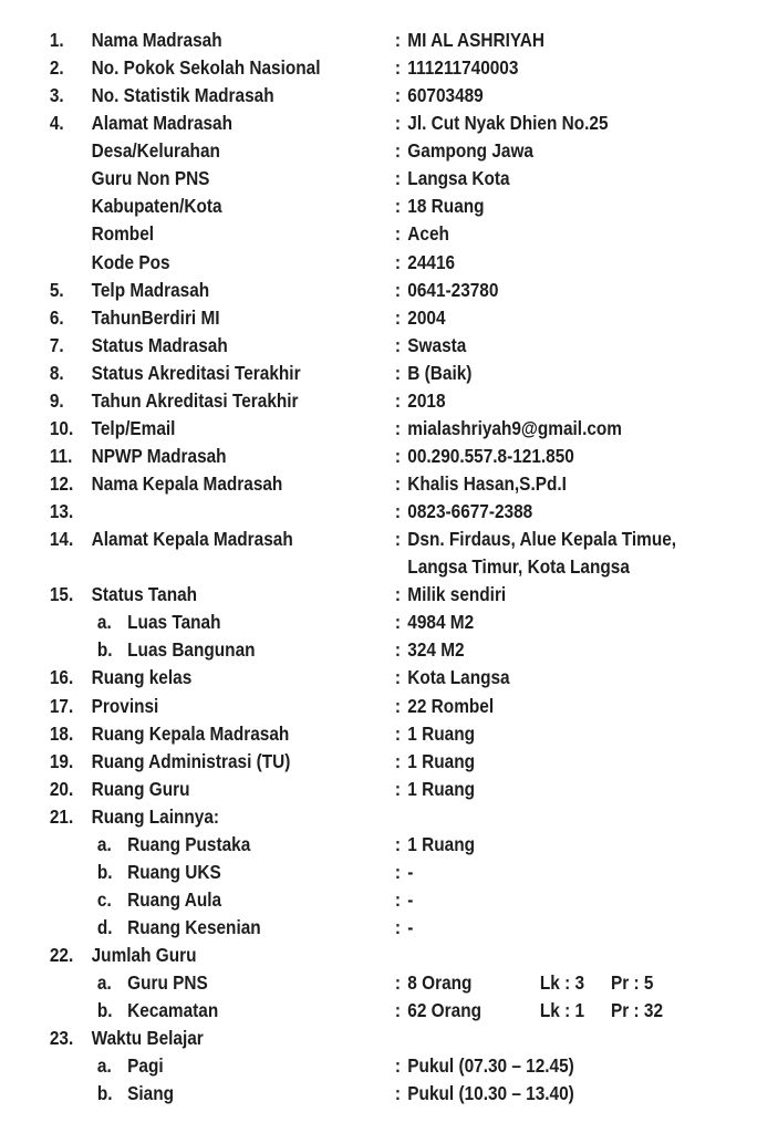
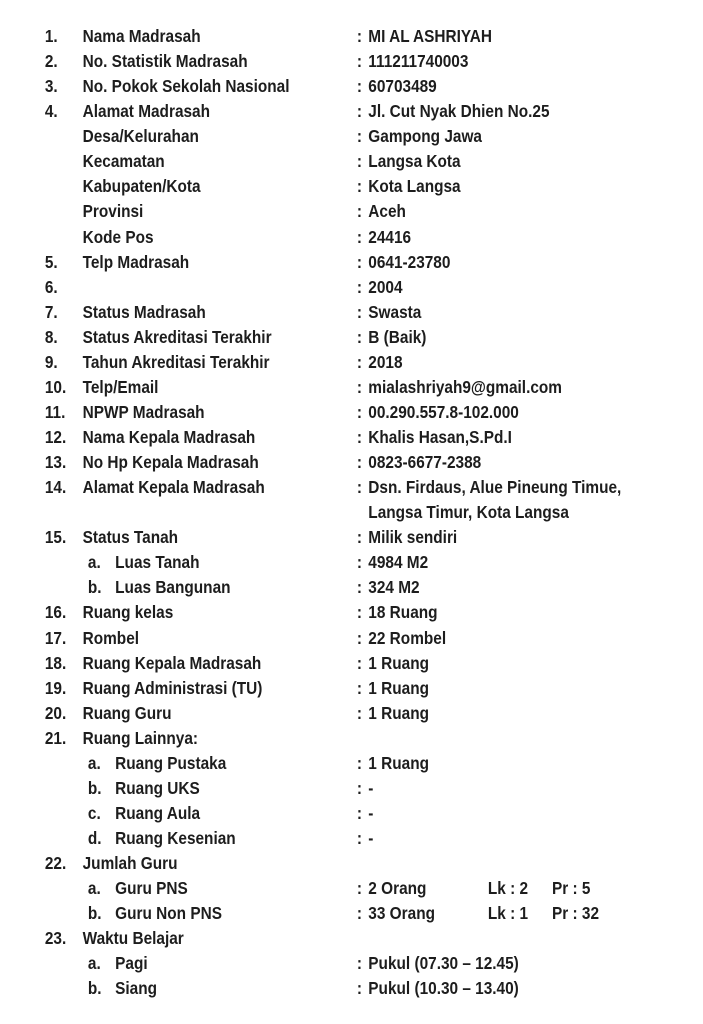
  1.
  Nama Madrasah
  : MI AL ASHRIYAH
  2.
- No. Pokok Sekolah Nasional
+ No. Statistik Madrasah
  : 111211740003
  3.
- No. Statistik Madrasah
+ No. Pokok Sekolah Nasional
  : 60703489
  4.
  Alamat Madrasah
  : Jl. Cut Nyak Dhien No.25
  Desa/Kelurahan
  : Gampong Jawa
- Guru Non PNS
+ Kecamatan
  : Langsa Kota
  Kabupaten/Kota
- : 18 Ruang
+ : Kota Langsa
- Rombel
+ Provinsi
  : Aceh
  Kode Pos
  : 24416
  5.
  Telp Madrasah
  : 0641-23780
  6.
- TahunBerdiri MI
  : 2004
  7.
  Status Madrasah
  : Swasta
  8.
  Status Akreditasi Terakhir
  : B (Baik)
  9.
  Tahun Akreditasi Terakhir
  : 2018
  10.
  Telp/Email
  : mialashriyah9@gmail.com
  11.
  NPWP Madrasah
- : 00.290.557.8-121.850
+ : 00.290.557.8-102.000
  12.
  Nama Kepala Madrasah
  : Khalis Hasan,S.Pd.I
  13.
+ No Hp Kepala Madrasah
  : 0823-6677-2388
  14.
  Alamat Kepala Madrasah
- : Dsn. Firdaus, Alue Kepala Timue,
+ : Dsn. Firdaus, Alue Pineung Timue,
  Langsa Timur, Kota Langsa
  15.
  Status Tanah
  : Milik sendiri
  a.
  Luas Tanah
  : 4984 M2
  b.
  Luas Bangunan
  : 324 M2
  16.
  Ruang kelas
- : Kota Langsa
+ : 18 Ruang
  17.
- Provinsi
+ Rombel
  : 22 Rombel
  18.
  Ruang Kepala Madrasah
  : 1 Ruang
  19.
  Ruang Administrasi (TU)
  : 1 Ruang
  20.
  Ruang Guru
  : 1 Ruang
  21.
  Ruang Lainnya:
  a.
  Ruang Pustaka
  : 1 Ruang
  b.
  Ruang UKS
  : -
  c.
  Ruang Aula
  : -
  d.
  Ruang Kesenian
  : -
  22.
  Jumlah Guru
  a.
  Guru PNS
- : 8 Orang
+ : 2 Orang
- Lk : 3
+ Lk : 2
  Pr : 5
  b.
- Kecamatan
+ Guru Non PNS
- : 62 Orang
+ : 33 Orang
  Lk : 1
  Pr : 32
  23.
  Waktu Belajar
  a.
  Pagi
  : Pukul (07.30 – 12.45)
  b.
  Siang
  : Pukul (10.30 – 13.40)
